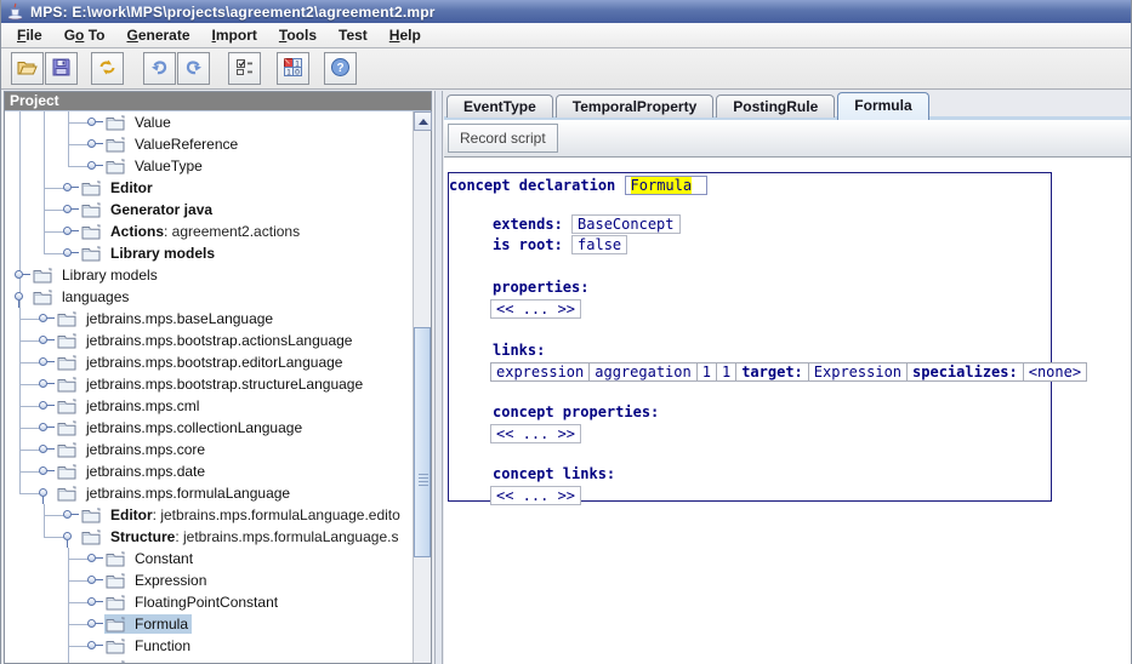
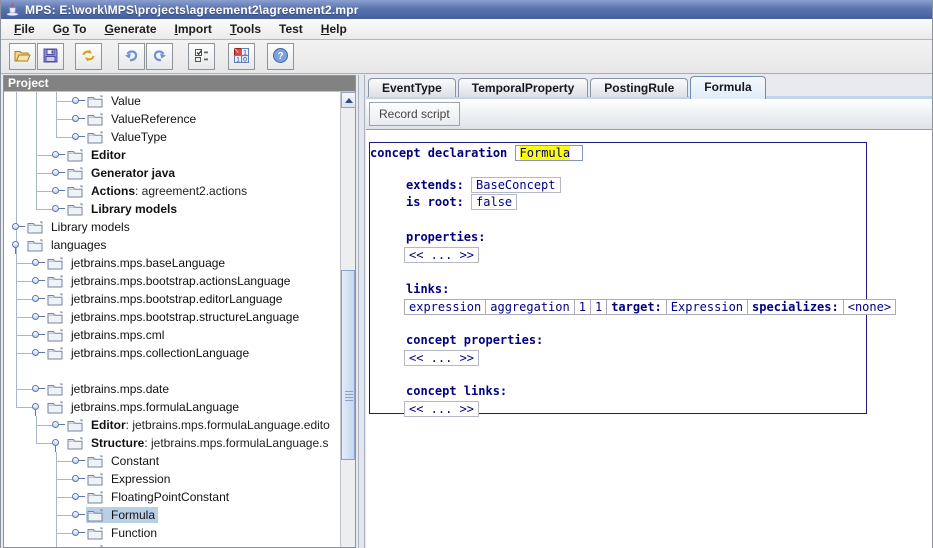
  MPS: E:\work\MPS\projects\agreement2\agreement2.mpr
  File
  Go To
  Generate
  Import
  Tools
  Test
  Help
  ?
  Project
  Value
  ValueReference
  ValueType
  Editor
  Generator java
  Actions
  : agreement2.actions
  Library models
  Library models
  languages
  jetbrains.mps.baseLanguage
  jetbrains.mps.bootstrap.actionsLanguage
  jetbrains.mps.bootstrap.editorLanguage
  jetbrains.mps.bootstrap.structureLanguage
  jetbrains.mps.cml
  jetbrains.mps.collectionLanguage
- jetbrains.mps.core
  jetbrains.mps.date
  jetbrains.mps.formulaLanguage
  Editor
  : jetbrains.mps.formulaLanguage.edito
  Structure
  : jetbrains.mps.formulaLanguage.s
  Constant
  Expression
  FloatingPointConstant
  Formula
  Function
  EventType
  TemporalProperty
  PostingRule
  Formula
  Record script
  concept declaration Formula
  extends: BaseConcept
  is root: false
  properties:
  << ... >>
  links:
  expression
  aggregation
  1
  1
  target:
  Expression
  specializes:
  <none>
  concept properties:
  << ... >>
  concept links:
  << ... >>
